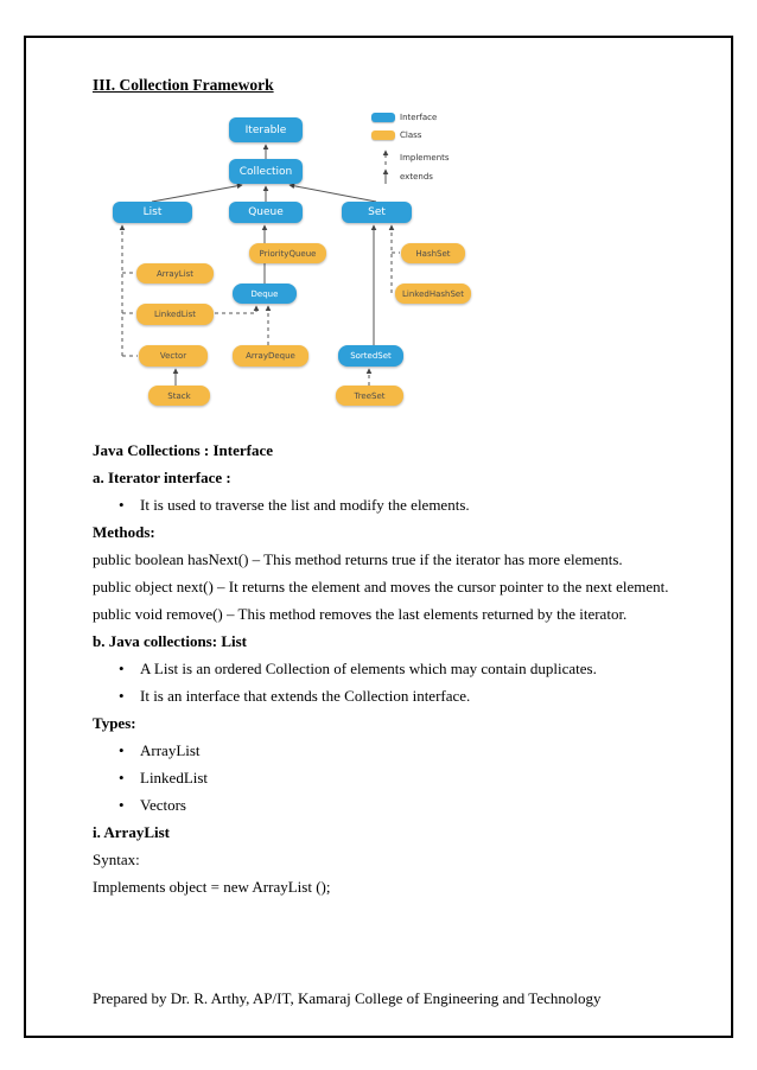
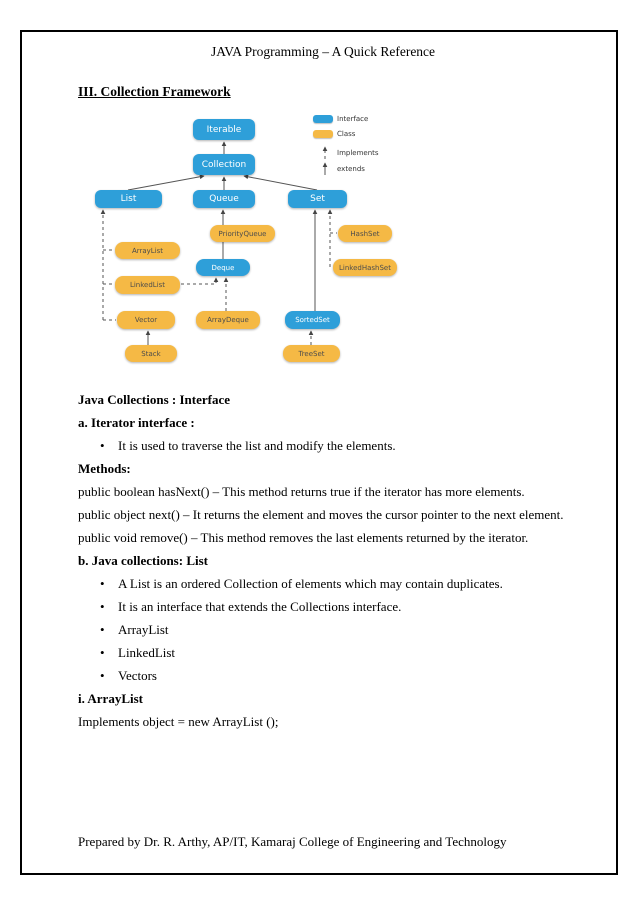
+ JAVA Programming – A Quick Reference
  III. Collection Framework
  Iterable
  Collection
  List
  Queue
  Set
  PriorityQueue
  HashSet
  ArrayList
  Deque
  LinkedHashSet
  LinkedList
  Vector
  ArrayDeque
  SortedSet
  Stack
  TreeSet
  Interface
  Class
  Implements
  extends
  Java Collections : Interface
  a. Iterator interface :
  It is used to traverse the list and modify the elements.
  Methods:
  public boolean hasNext() – This method returns true if the iterator has more elements.
  public object next() – It returns the element and moves the cursor pointer to the next element.
  public void remove() – This method removes the last elements returned by the iterator.
  b. Java collections: List
  A List is an ordered Collection of elements which may contain duplicates.
- It is an interface that extends the Collection interface.
+ It is an interface that extends the Collections interface.
- Types:
  ArrayList
  LinkedList
  Vectors
  i. ArrayList
- Syntax:
  Implements object = new ArrayList ();
  Prepared by Dr. R. Arthy, AP/IT, Kamaraj College of Engineering and Technology
